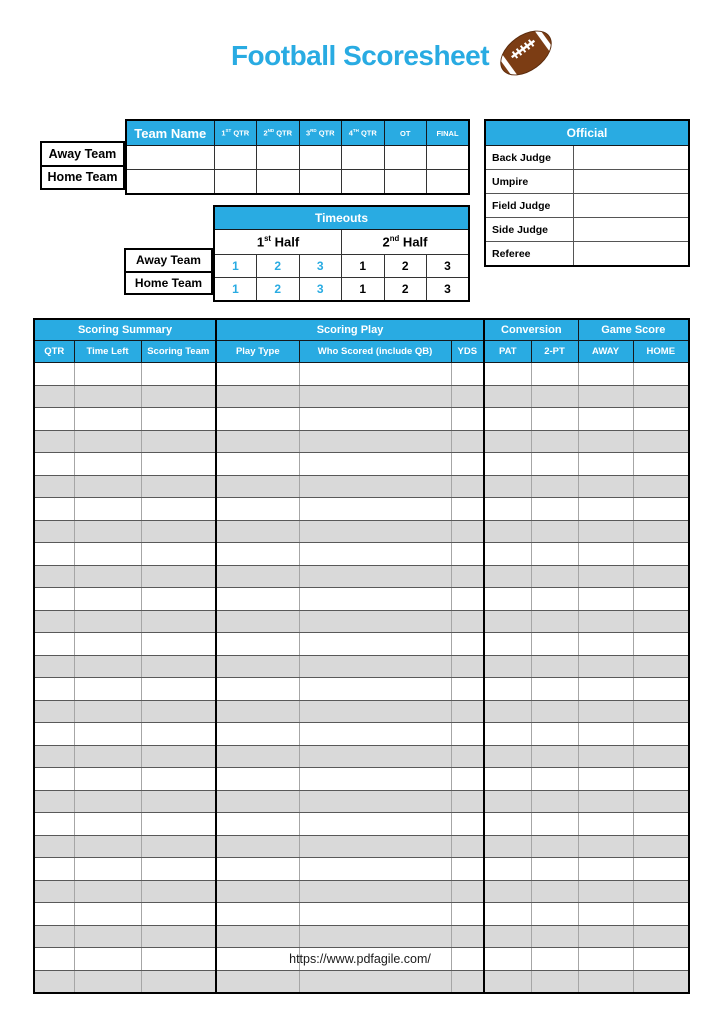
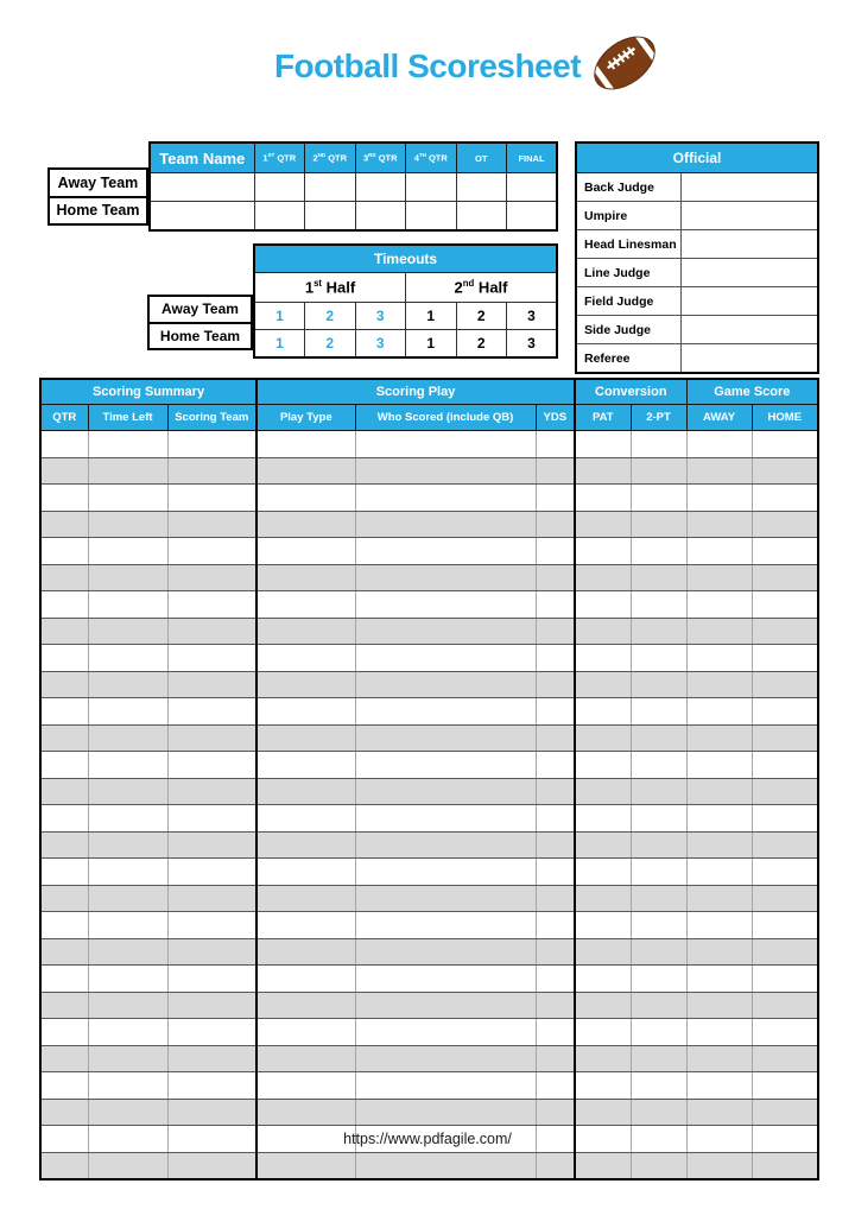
  Football Scoresheet
  Away Team
  Home Team
  Team Name	1 QTR	2 QTR	3 QTR	4 QTR	OT	FINAL
  Official
  Back Judge
  Umpire
+ Head Linesman
+ Line Judge
  Field Judge
  Side Judge
  Referee
  Away Team
  Home Team
  Timeouts
  1st Half	2nd Half
  1	2	3	1	2	3
  1	2	3	1	2	3
  Scoring Summary	Scoring Play	Conversion	Game Score
  QTR	Time Left	Scoring Team	Play Type	Who Scored (include QB)	YDS	PAT	2-PT	AWAY	HOME
  https://www.pdfagile.com/
